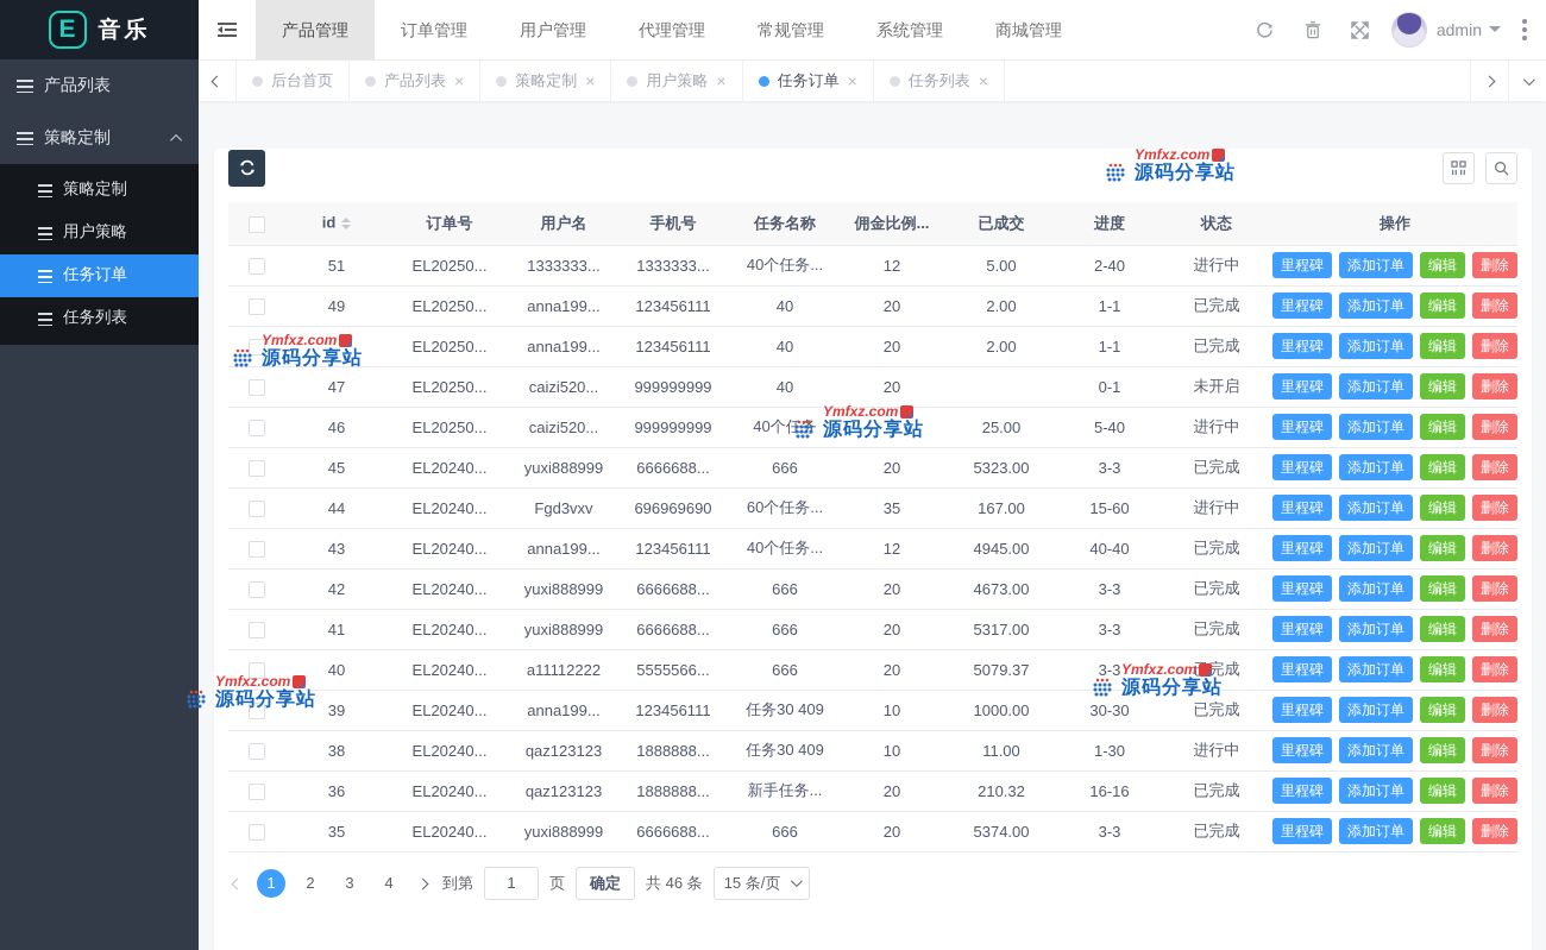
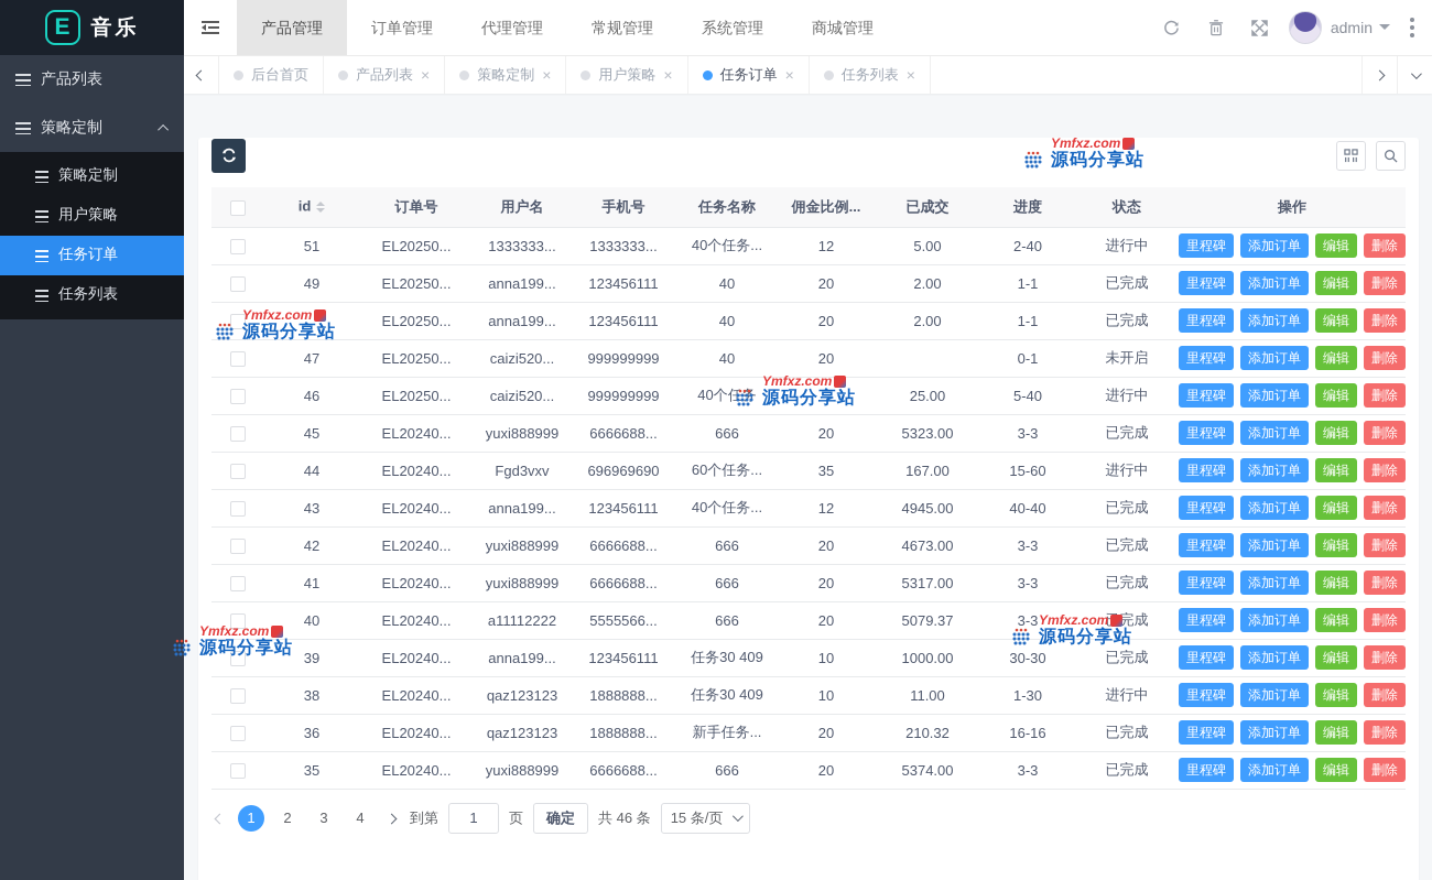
  E
  音乐
  产品列表
  策略定制
  策略定制
  用户策略
  任务订单
  任务列表
  产品管理
  订单管理
- 用户管理
  代理管理
  常规管理
  系统管理
  商城管理
  admin
  后台首页
  产品列表
  ×
  策略定制
  ×
  用户策略
  ×
  任务订单
  ×
  任务列表
  ×
  	id	订单号	用户名	手机号	任务名称	佣金比例...	已成交	进度	状态	操作
  	51	EL20250...	1333333...	1333333...	40个任务...	12	5.00	2-40	进行中	里程碑 添加订单 编辑 删除
  	49	EL20250...	anna199...	123456111	40	20	2.00	1-1	已完成	里程碑 添加订单 编辑 删除
  		EL20250...	anna199...	123456111	40	20	2.00	1-1	已完成	里程碑 添加订单 编辑 删除
  	47	EL20250...	caizi520...	999999999	40	20		0-1	未开启	里程碑 添加订单 编辑 删除
  	46	EL20250...	caizi520...	999999999	40个任务		25.00	5-40	进行中	里程碑 添加订单 编辑 删除
  	45	EL20240...	yuxi888999	6666688...	666	20	5323.00	3-3	已完成	里程碑 添加订单 编辑 删除
  	44	EL20240...	Fgd3vxv	696969690	60个任务...	35	167.00	15-60	进行中	里程碑 添加订单 编辑 删除
  	43	EL20240...	anna199...	123456111	40个任务...	12	4945.00	40-40	已完成	里程碑 添加订单 编辑 删除
  	42	EL20240...	yuxi888999	6666688...	666	20	4673.00	3-3	已完成	里程碑 添加订单 编辑 删除
  	41	EL20240...	yuxi888999	6666688...	666	20	5317.00	3-3	已完成	里程碑 添加订单 编辑 删除
  	40	EL20240...	a11112222	5555566...	666	20	5079.37	3-3	完成	里程碑 添加订单 编辑 删除
  	39	EL20240...	anna199...	123456111	任务30 409	10	1000.00	30-30	已完成	里程碑 添加订单 编辑 删除
  	38	EL20240...	qaz123123	1888888...	任务30 409	10	11.00	1-30	进行中	里程碑 添加订单 编辑 删除
  	36	EL20240...	qaz123123	1888888...	新手任务...	20	210.32	16-16	已完成	里程碑 添加订单 编辑 删除
  	35	EL20240...	yuxi888999	6666688...	666	20	5374.00	3-3	已完成	里程碑 添加订单 编辑 删除
  1
  2
  3
  4
  到第
  1
  页
  确定
  共 46 条
  15 条/页
  Ymfxz.com
  源码分享站
  Ymfxz.com
  源码分享站
  Ymfxz.com
  源码分享站
  Ymfxz.com
  源码分享站
  Ymfxz.com
  源码分享站
